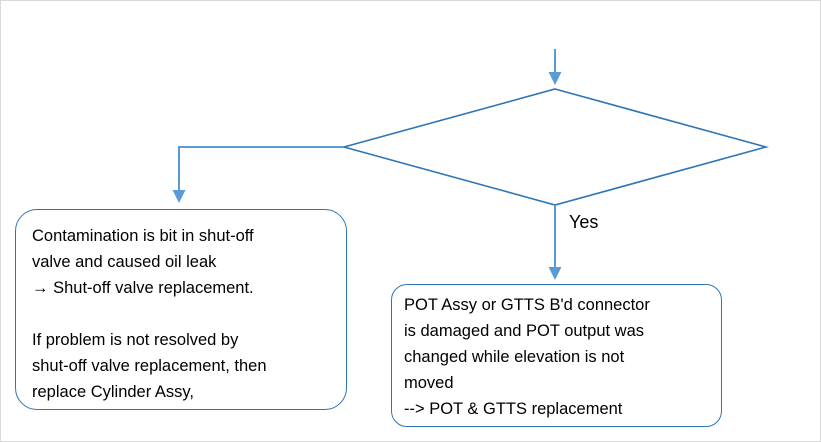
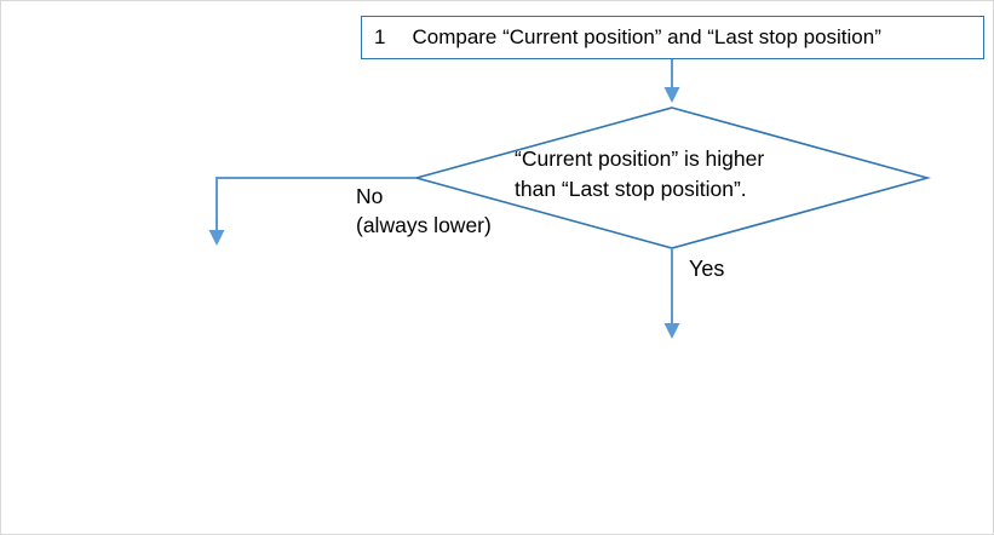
+ 1
+ Compare “Current position” and “Last stop position”
+ “Current position” is higher
+ than “Last stop position”.
+ No
+ (always lower)
  Yes
- Contamination is bit in shut-off
- valve and caused oil leak
- → Shut-off valve replacement.
- If problem is not resolved by
- shut-off valve replacement, then
- replace Cylinder Assy,
- POT Assy or GTTS B'd connector
- is damaged and POT output was
- changed while elevation is not
- moved
- --> POT & GTTS replacement
